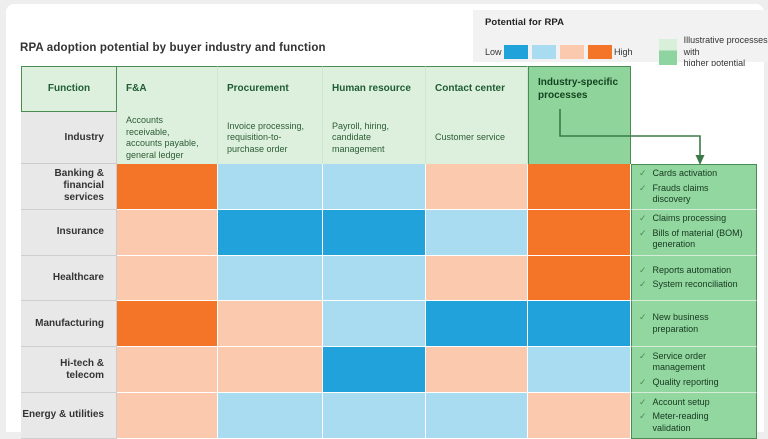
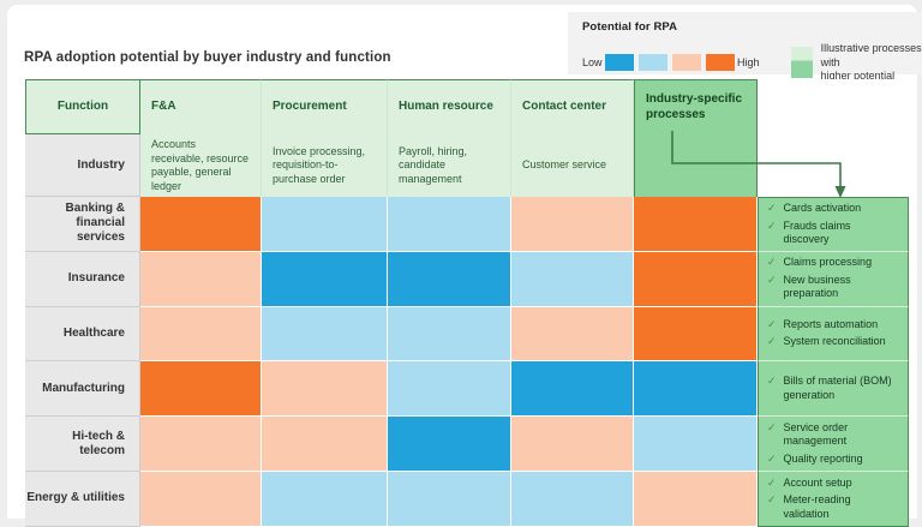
  Potential for RPA
  Low
  High
  Illustrative processes with
  higher potential
  RPA adoption potential by buyer industry and function
  Function
  F&A
  Procurement
  Human resource
  Contact center
  Industry-specific processes
  Industry
- Accounts receivable, accounts payable, general ledger
+ Accounts receivable, resource payable, general ledger
  Invoice processing, requisition-to-purchase order
  Payroll, hiring, candidate management
  Customer service
  Banking & financial services
  ✓
  Cards activation
  ✓
  Frauds claims discovery
  Insurance
  ✓
  Claims processing
  ✓
- Bills of material (BOM) generation
+ New business preparation
  Healthcare
  ✓
  Reports automation
  ✓
  System reconciliation
  Manufacturing
  ✓
- New business preparation
+ Bills of material (BOM) generation
  Hi-tech & telecom
  ✓
  Service order management
  ✓
  Quality reporting
  Energy & utilities
  ✓
  Account setup
  ✓
  Meter-reading validation
